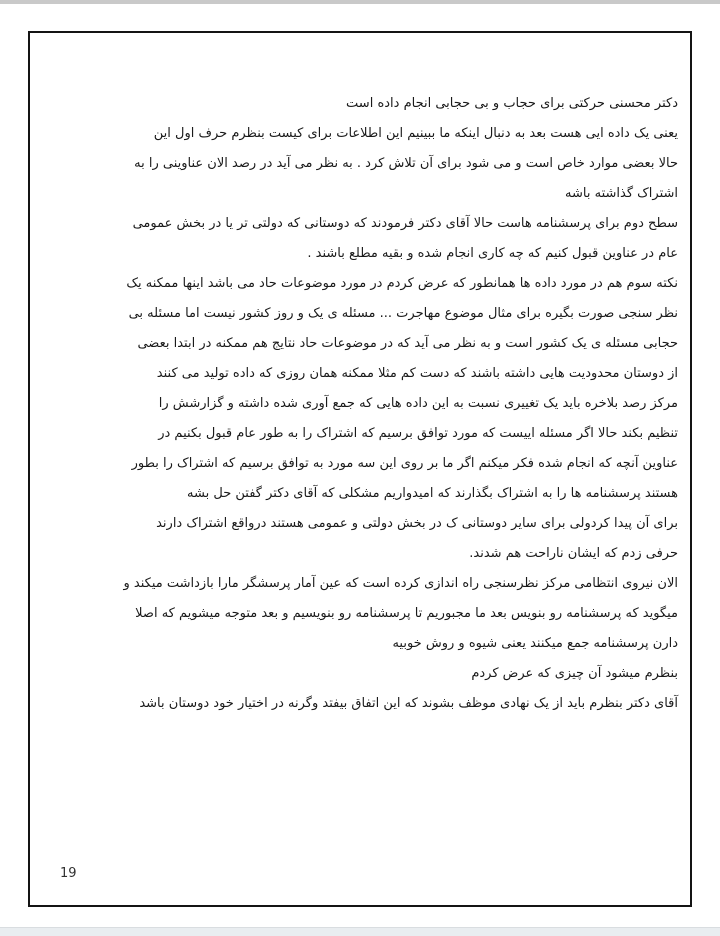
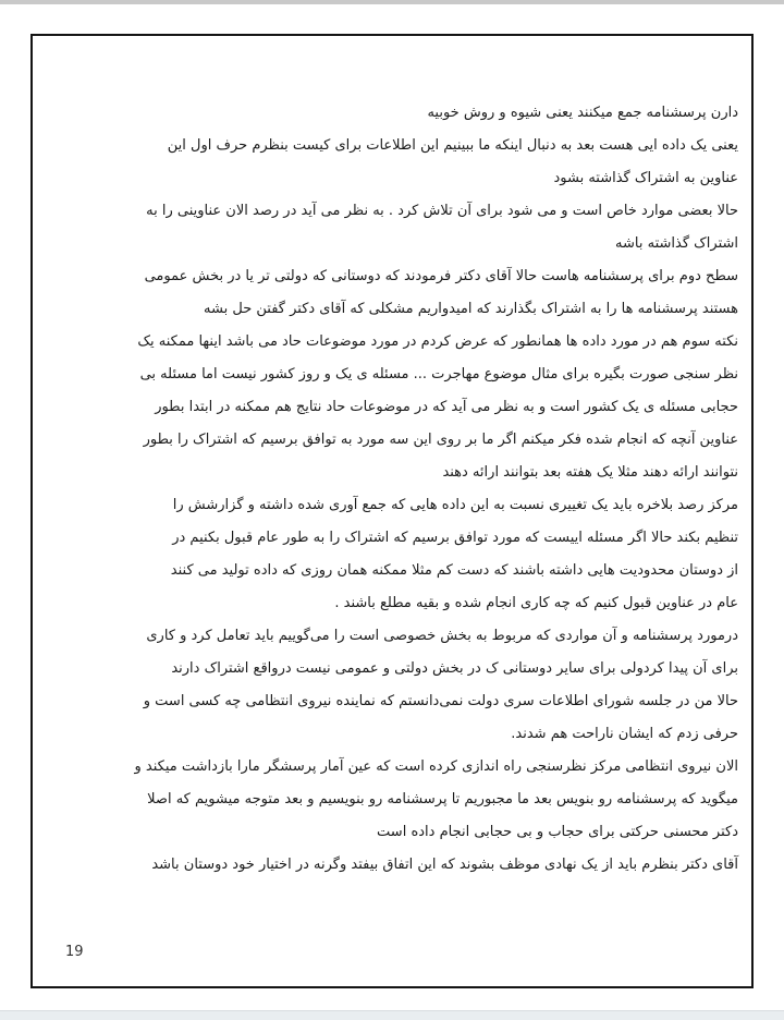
- دکتر محسنی حرکتی برای حجاب و بی حجابی انجام داده است
+ دارن پرسشنامه جمع میکنند یعنی شیوه و روش خوبیه
  یعنی یک داده ایی هست بعد به دنبال اینکه ما ببینیم این اطلاعات برای کیست بنظرم حرف اول این
+ عناوین به اشتراک گذاشته بشود
  حالا بعضی موارد خاص است و می شود برای آن تلاش کرد . به نظر می آید در رصد الان عناوینی را به
  اشتراک گذاشته باشه
  سطح دوم برای پرسشنامه هاست حالا آقای دکتر فرمودند که دوستانی که دولتی تر یا در بخش عمومی
- عام در عناوین قبول کنیم که چه کاری انجام شده و بقیه مطلع باشند .
+ هستند پرسشنامه ها را به اشتراک بگذارند که امیدواریم مشکلی که آقای دکتر گفتن حل بشه
  نکته سوم هم در مورد داده ها همانطور که عرض کردم در مورد موضوعات حاد می باشد اینها ممکنه یک
  نظر سنجی صورت بگیره برای مثال موضوع مهاجرت ... مسئله ی یک و روز کشور نیست اما مسئله بی
- حجابی مسئله ی یک کشور است و به نظر می آید که در موضوعات حاد نتایج هم ممکنه در ابتدا بعضی
+ حجابی مسئله ی یک کشور است و به نظر می آید که در موضوعات حاد نتایج هم ممکنه در ابتدا بطور
- از دوستان محدودیت هایی داشته باشند که دست کم مثلا ممکنه همان روزی که داده تولید می کنند
+ عناوین آنچه که انجام شده فکر میکنم اگر ما بر روی این سه مورد به توافق برسیم که اشتراک را بطور
+ نتوانند ارائه دهند مثلا یک هفته بعد بتوانند ارائه دهند
  مرکز رصد بلاخره باید یک تغییری نسبت به این داده هایی که جمع آوری شده داشته و گزارشش را
  تنظیم بکند حالا اگر مسئله اییست که مورد توافق برسیم که اشتراک را به طور عام قبول بکنیم در
- عناوین آنچه که انجام شده فکر میکنم اگر ما بر روی این سه مورد به توافق برسیم که اشتراک را بطور
+ از دوستان محدودیت هایی داشته باشند که دست کم مثلا ممکنه همان روزی که داده تولید می کنند
- هستند پرسشنامه ها را به اشتراک بگذارند که امیدواریم مشکلی که آقای دکتر گفتن حل بشه
+ عام در عناوین قبول کنیم که چه کاری انجام شده و بقیه مطلع باشند .
+ درمورد پرسشنامه و آن مواردی که مربوط به بخش خصوصی است را می‌گوییم باید تعامل کرد و کاری
- برای آن پیدا کردولی برای سایر دوستانی ک در بخش دولتی و عمومی هستند درواقع اشتراک دارند
+ برای آن پیدا کردولی برای سایر دوستانی ک در بخش دولتی و عمومی نیست درواقع اشتراک دارند
+ حالا من در جلسه شورای اطلاعات سری دولت نمی‌دانستم که نماینده نیروی انتظامی چه کسی است و
  حرفی زدم که ایشان ناراحت هم شدند.
  الان نیروی انتظامی مرکز نظرسنجی راه اندازی کرده است که عین آمار پرسشگر مارا بازداشت میکند و
  میگوید که پرسشنامه رو بنویس بعد ما مجبوریم تا پرسشنامه رو بنویسیم و بعد متوجه میشویم که اصلا
- دارن پرسشنامه جمع میکنند یعنی شیوه و روش خوبیه
+ دکتر محسنی حرکتی برای حجاب و بی حجابی انجام داده است
- بنظرم میشود آن چیزی که عرض کردم
  آقای دکتر بنظرم باید از یک نهادی موظف بشوند که این اتفاق بیفتد وگرنه در اختیار خود دوستان باشد
  19
